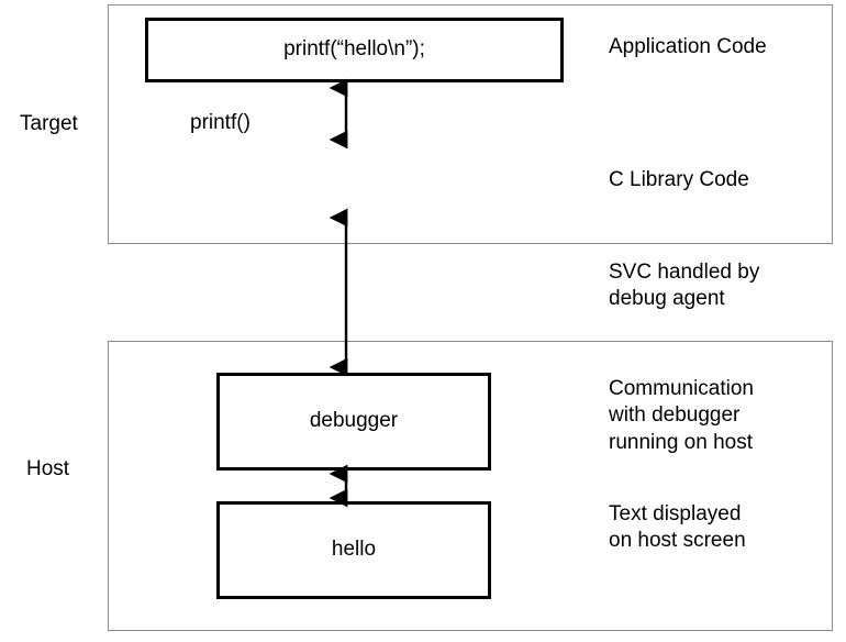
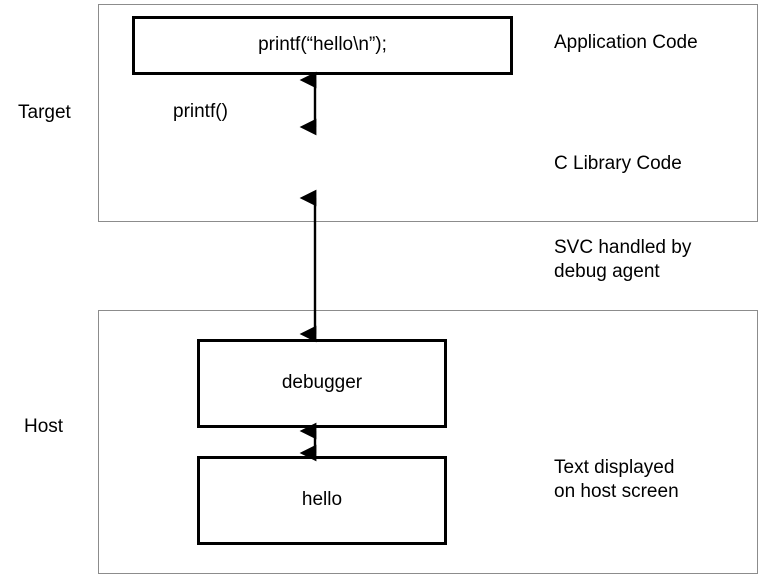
  Target
  Host
  printf(“hello\n”);
  debugger
  hello
  printf()
  Application Code
  C Library Code
  SVC handled by
  debug agent
- Communication
- with debugger
- running on host
  Text displayed
  on host screen
